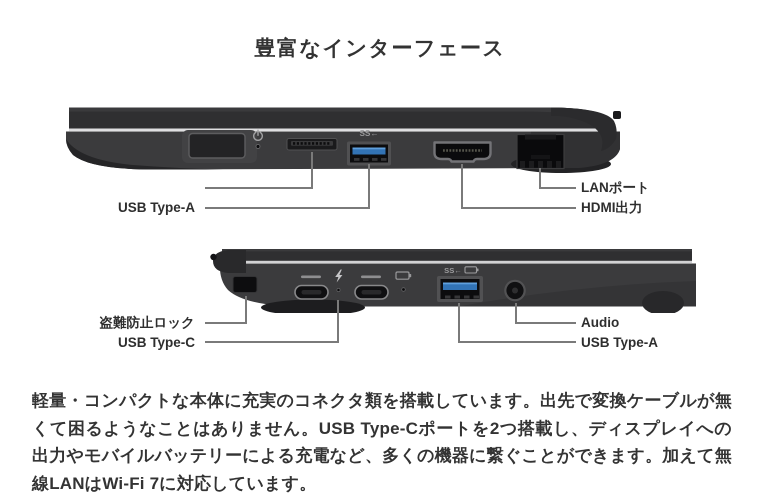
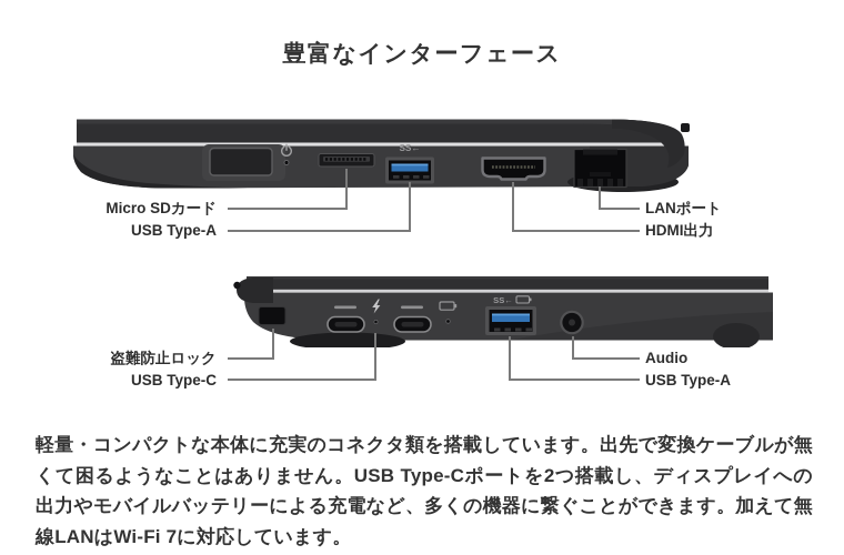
  豊富なインターフェース
  SS←
+ Micro SDカード
  USB Type-A
  LANポート
  HDMI出力
  SS←
  盗難防止ロック
  USB Type-C
  Audio
  USB Type-A
  軽量・コンパクトな本体に充実のコネクタ類を搭載しています。出先で変換ケーブルが無くて困るようなことはありません。USB Type-Cポートを2つ搭載し、ディスプレイへの出力やモバイルバッテリーによる充電など、多くの機器に繋ぐことができます。加えて無線LANはWi-Fi 7に対応しています。
